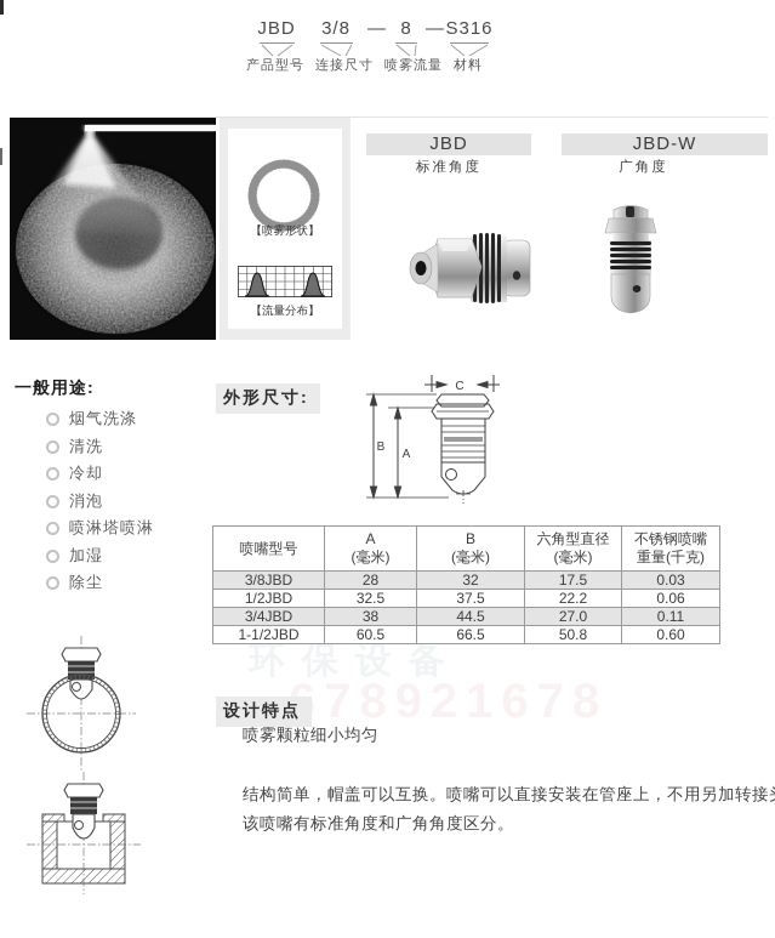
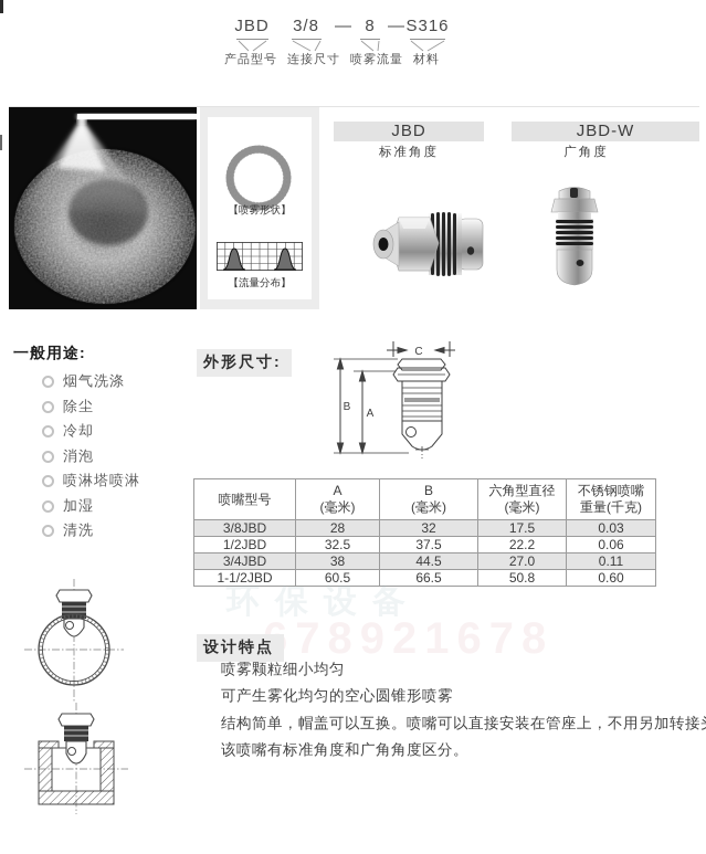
  JBD
  3/8
  —
  8
  —
  S316
  产品型号
  连接尺寸
  喷雾流量
  材料
  【喷雾形状】
  【流量分布】
  JBD
  标准角度
  JBD-W
  广角度
  一般用途:
  烟气洗涤
- 清洗
+ 除尘
  冷却
  消泡
  喷淋塔喷淋
  加湿
- 除尘
+ 清洗
  外形尺寸:
  C
  B
  A
  喷嘴型号	A(毫米)	B(毫米)	六角型直径(毫米)	不锈钢喷嘴重量(千克)
  3/8JBD	28	32	17.5	0.03
  1/2JBD	32.5	37.5	22.2	0.06
  3/4JBD	38	44.5	27.0	0.11
  1-1/2JBD	60.5	66.5	50.8	0.60
  环保设备
  78921678
  设计特点
  喷雾颗粒细小均匀
+ 可产生雾化均匀的空心圆锥形喷雾
  结构简单，帽盖可以互换。喷嘴可以直接安装在管座上，不用另加转接
  该喷嘴有标准角度和广角角度区分。
